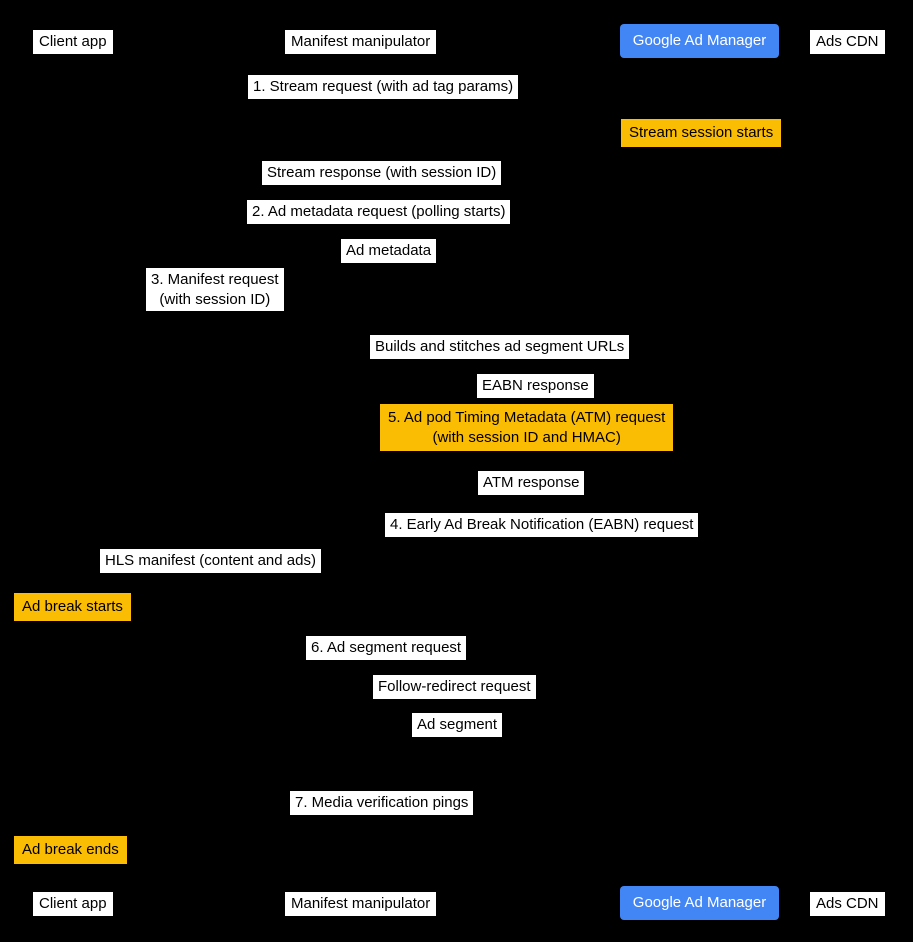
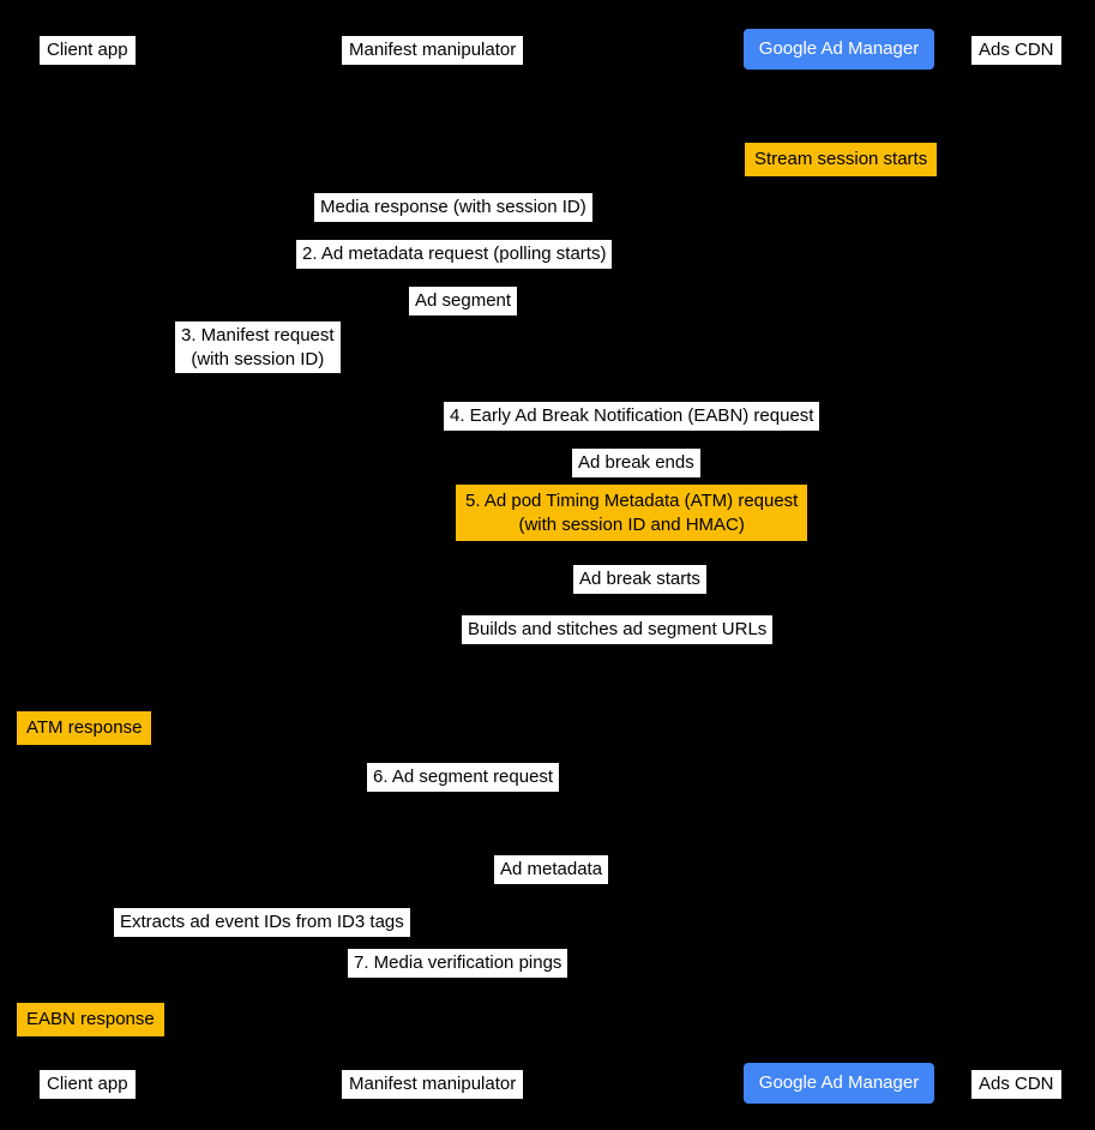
  Client app
  Manifest manipulator
  Google Ad Manager
  Ads CDN
- 1. Stream request (with ad tag params)
  Stream session starts
- Stream response (with session ID)
+ Media response (with session ID)
  2. Ad metadata request (polling starts)
- Ad metadata
+ Ad segment
  3. Manifest request
  (with session ID)
- Builds and stitches ad segment URLs
+ 4. Early Ad Break Notification (EABN) request
- EABN response
+ Ad break ends
  5. Ad pod Timing Metadata (ATM) request
  (with session ID and HMAC)
- ATM response
+ Ad break starts
- 4. Early Ad Break Notification (EABN) request
+ Builds and stitches ad segment URLs
- HLS manifest (content and ads)
- Ad break starts
+ ATM response
  6. Ad segment request
- Follow-redirect request
- Ad segment
+ Ad metadata
+ Extracts ad event IDs from ID3 tags
  7. Media verification pings
- Ad break ends
+ EABN response
  Client app
  Manifest manipulator
  Google Ad Manager
  Ads CDN
